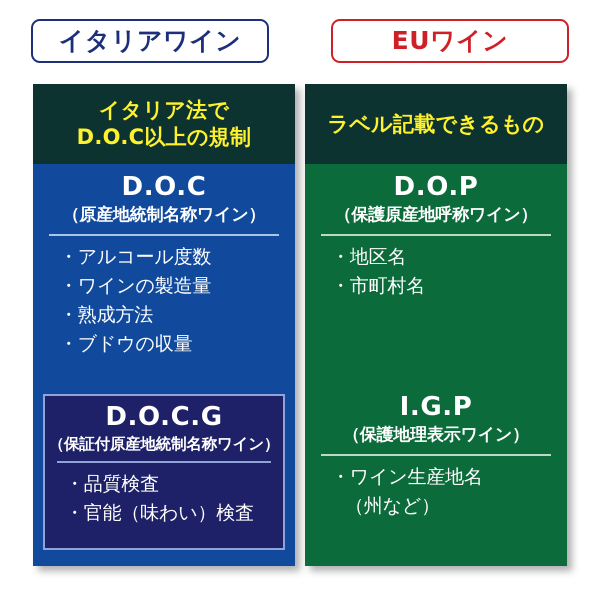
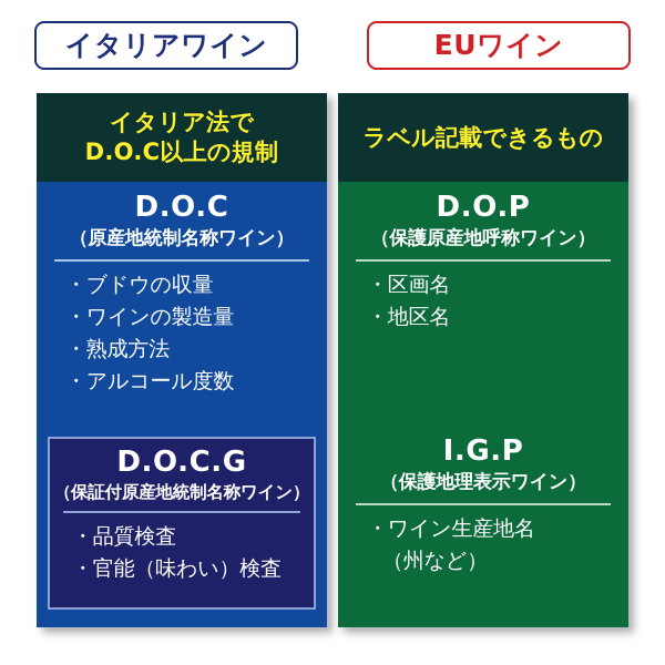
  イタリアワイン
  EUワイン
  イタリア法で
  D.O.C以上の規制
  D.O.C
  （原産地統制名称ワイン）
- ・アルコール度数
+ ・ブドウの収量
  ・ワインの製造量
  ・熟成方法
- ・ブドウの収量
+ ・アルコール度数
  D.O.C.G
  （保証付原産地統制名称ワイン）
  ・品質検査
  ・官能（味わい）検査
  ラベル記載できるもの
  D.O.P
  （保護原産地呼称ワイン）
+ ・区画名
  ・地区名
- ・市町村名
  I.G.P
  （保護地理表示ワイン）
  ・ワイン生産地名
  （州など）
